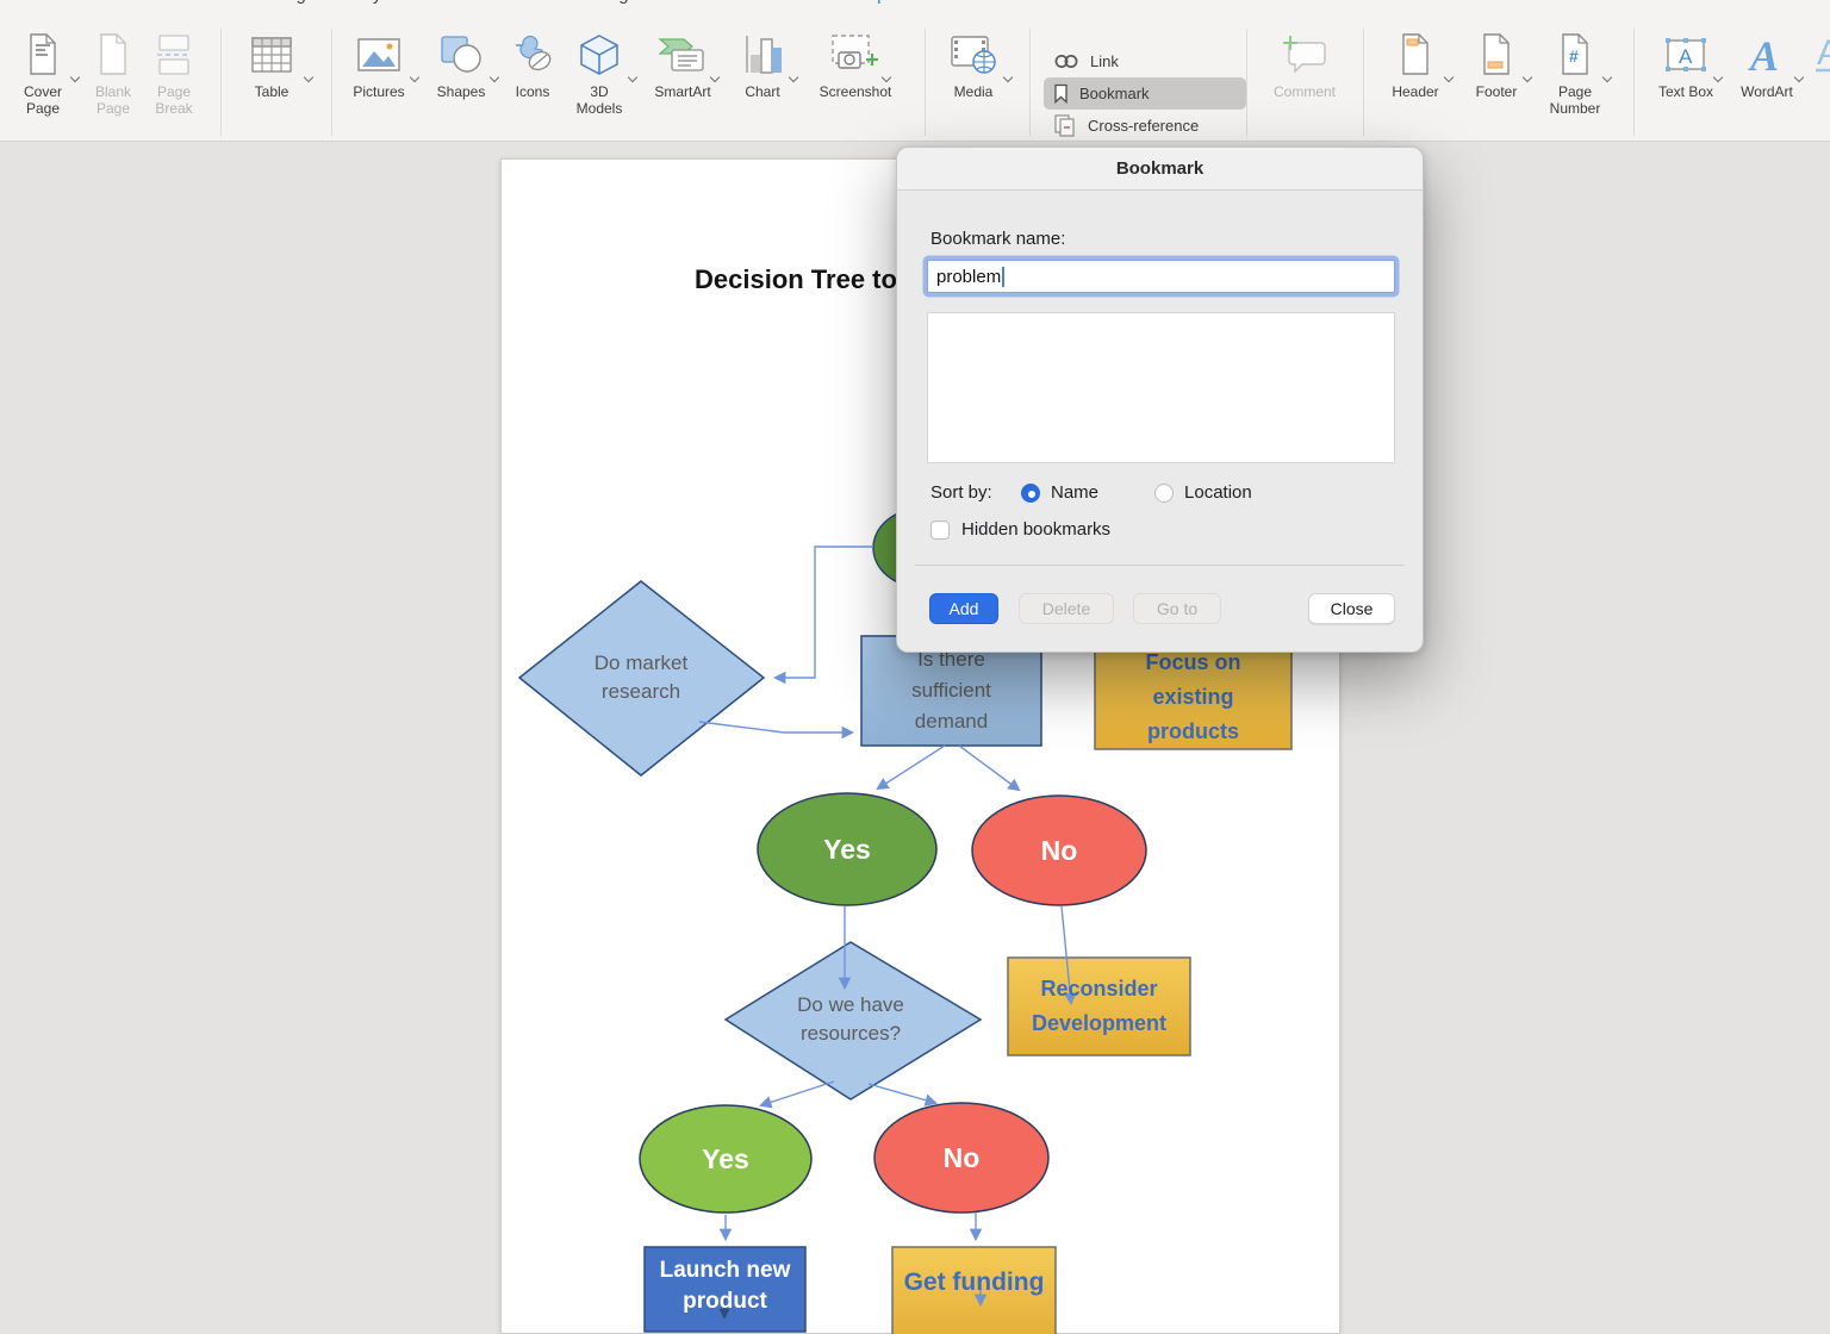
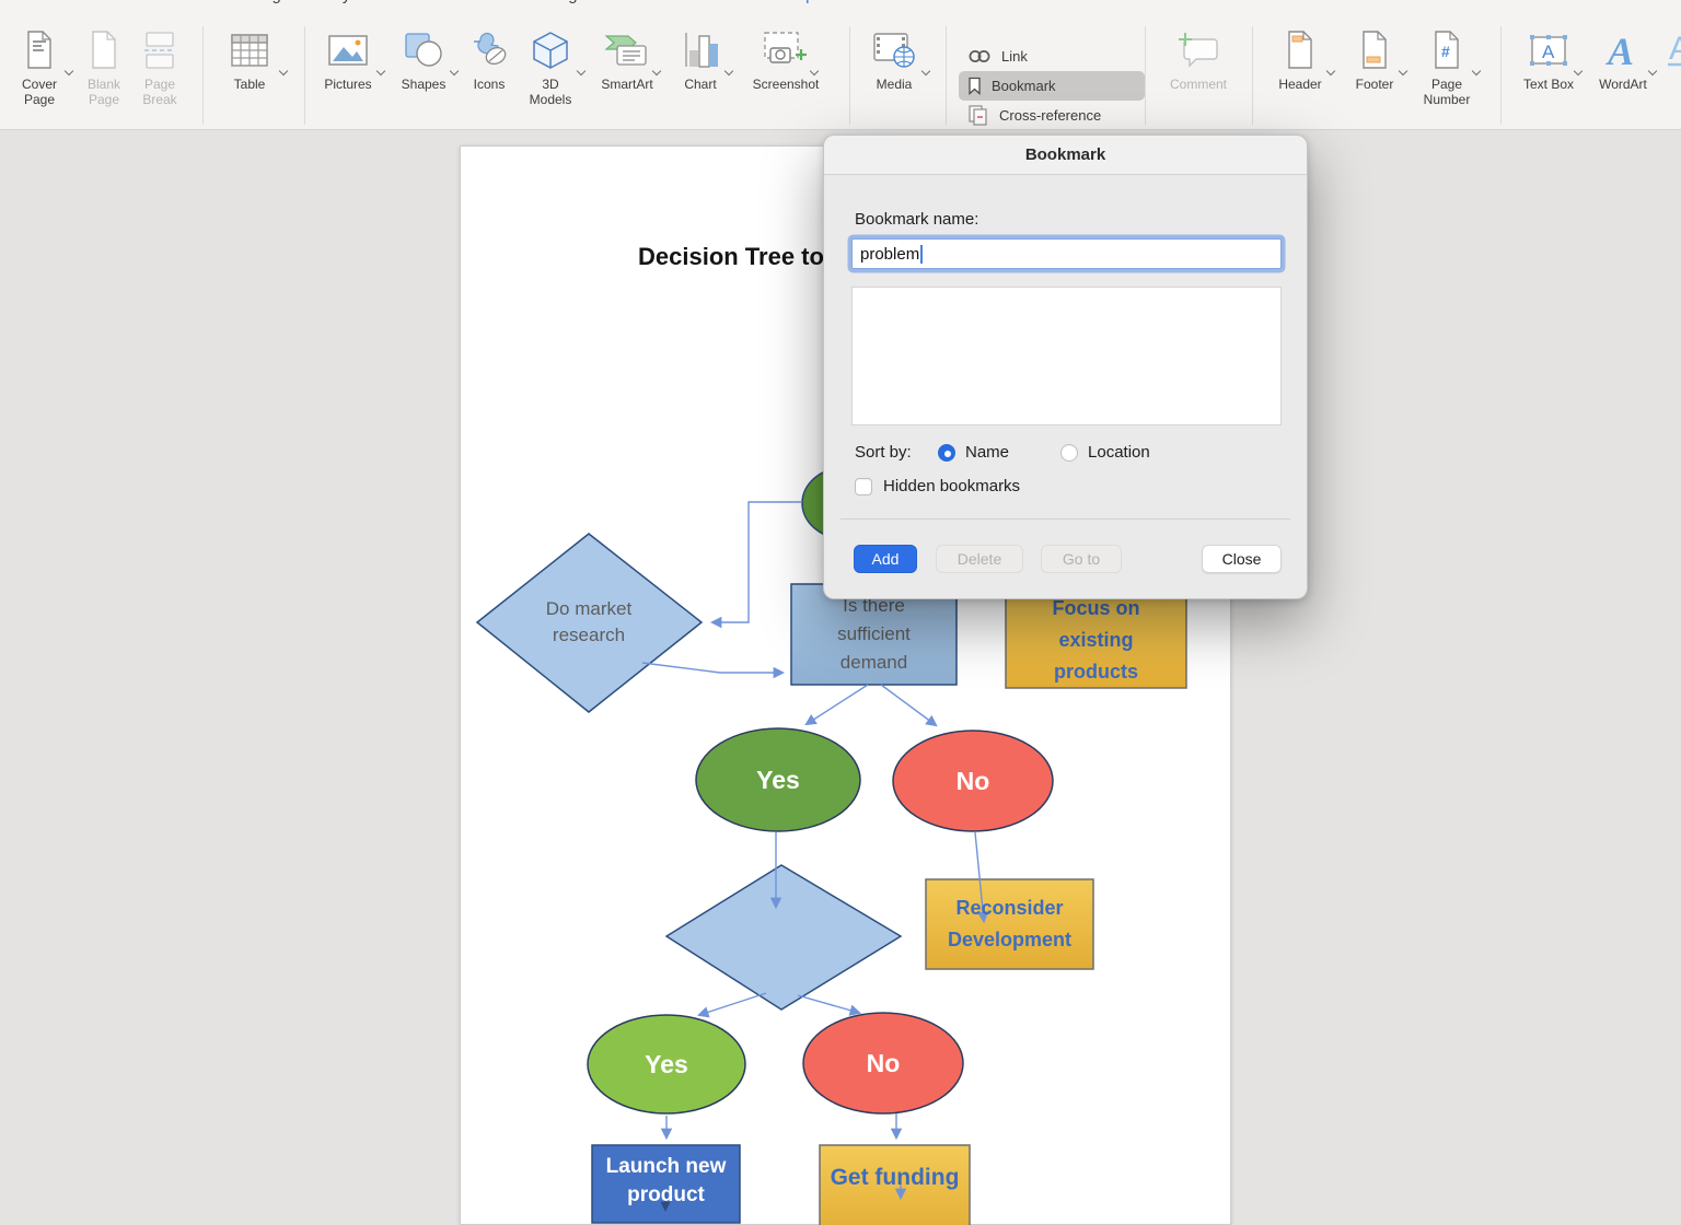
  Cover Page
  Blank Page
  Page Break
  Table
  Pictures
  Shapes
  Icons
  3D Models
  SmartArt
  Chart
  Screenshot
  Media
  Link
  Bookmark
  Cross-reference
  Comment
  Header
  Footer
  #
  Page Number
  A
  Text Box
  A
  WordArt
  A
  Decision Tree to
  Do market research
  Is there sufficient demand
  Focus on existing products
  Yes
  No
- Do we have resources?
  Reconsider Development
  Yes
  No
  Launch new product
  Get funding
  Bookmark
  Bookmark name:
  problem
  Sort by:
  Name
  Location
  Hidden bookmarks
  Add
  Delete
  Go to
  Close
